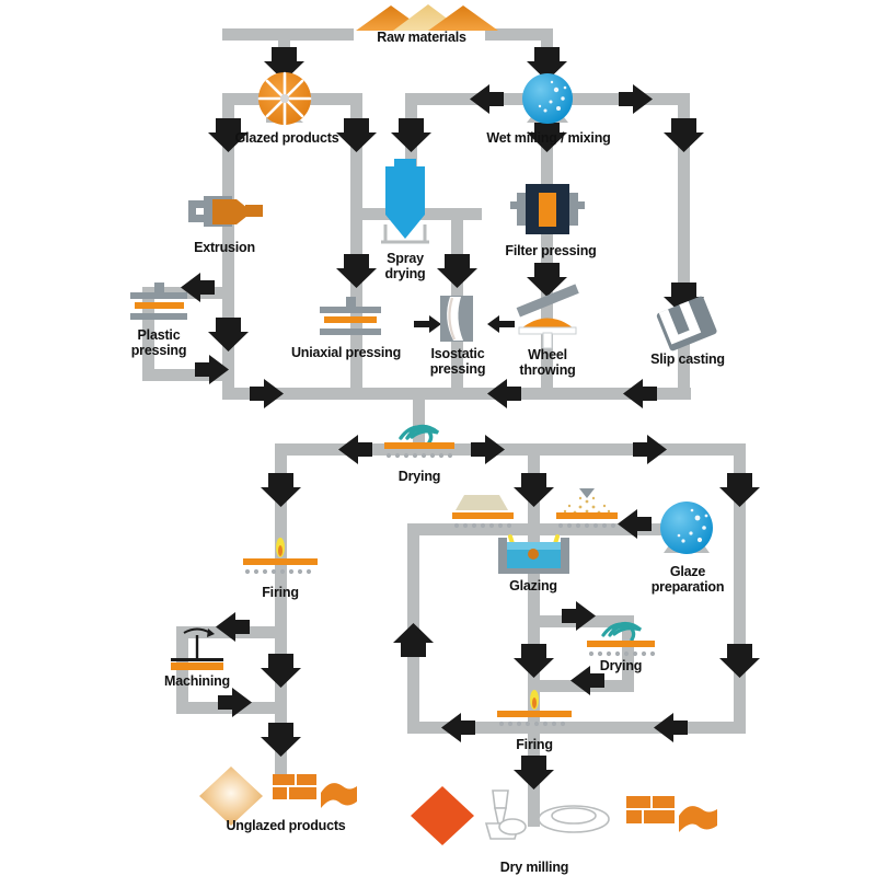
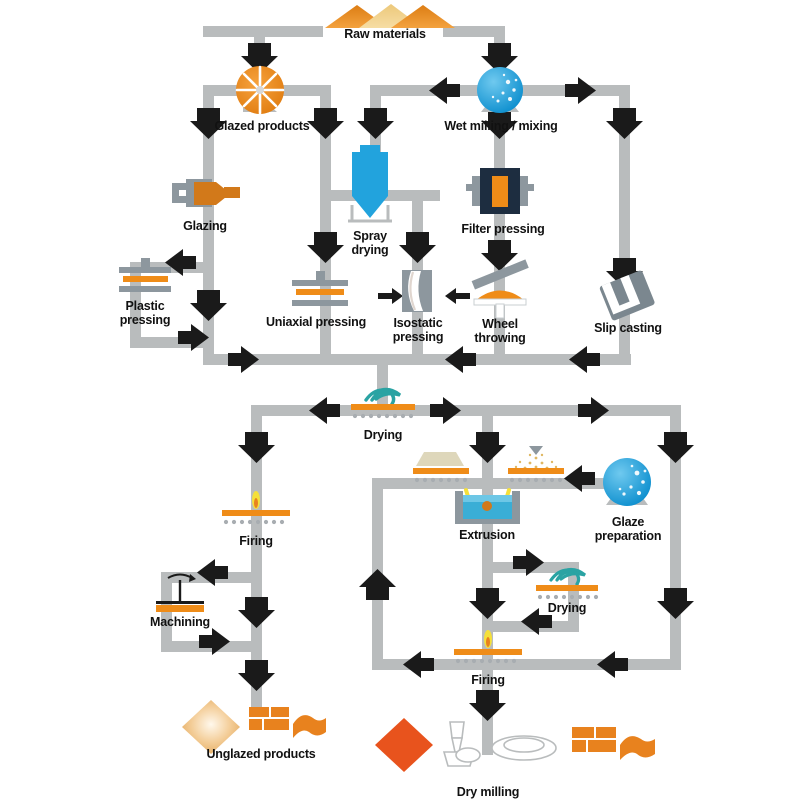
  Raw materials
  Glazed products
  Wet milling / mixing
- Extrusion
+ Glazing
  Spray
  drying
  Filter pressing
  Plastic
  pressing
  Uniaxial pressing
  Isostatic
  pressing
  Wheel
  throwing
  Slip casting
  Drying
  Firing
  Machining
- Glazing
+ Extrusion
  Glaze
  preparation
  Drying
  Firing
  Unglazed products
  Dry milling
